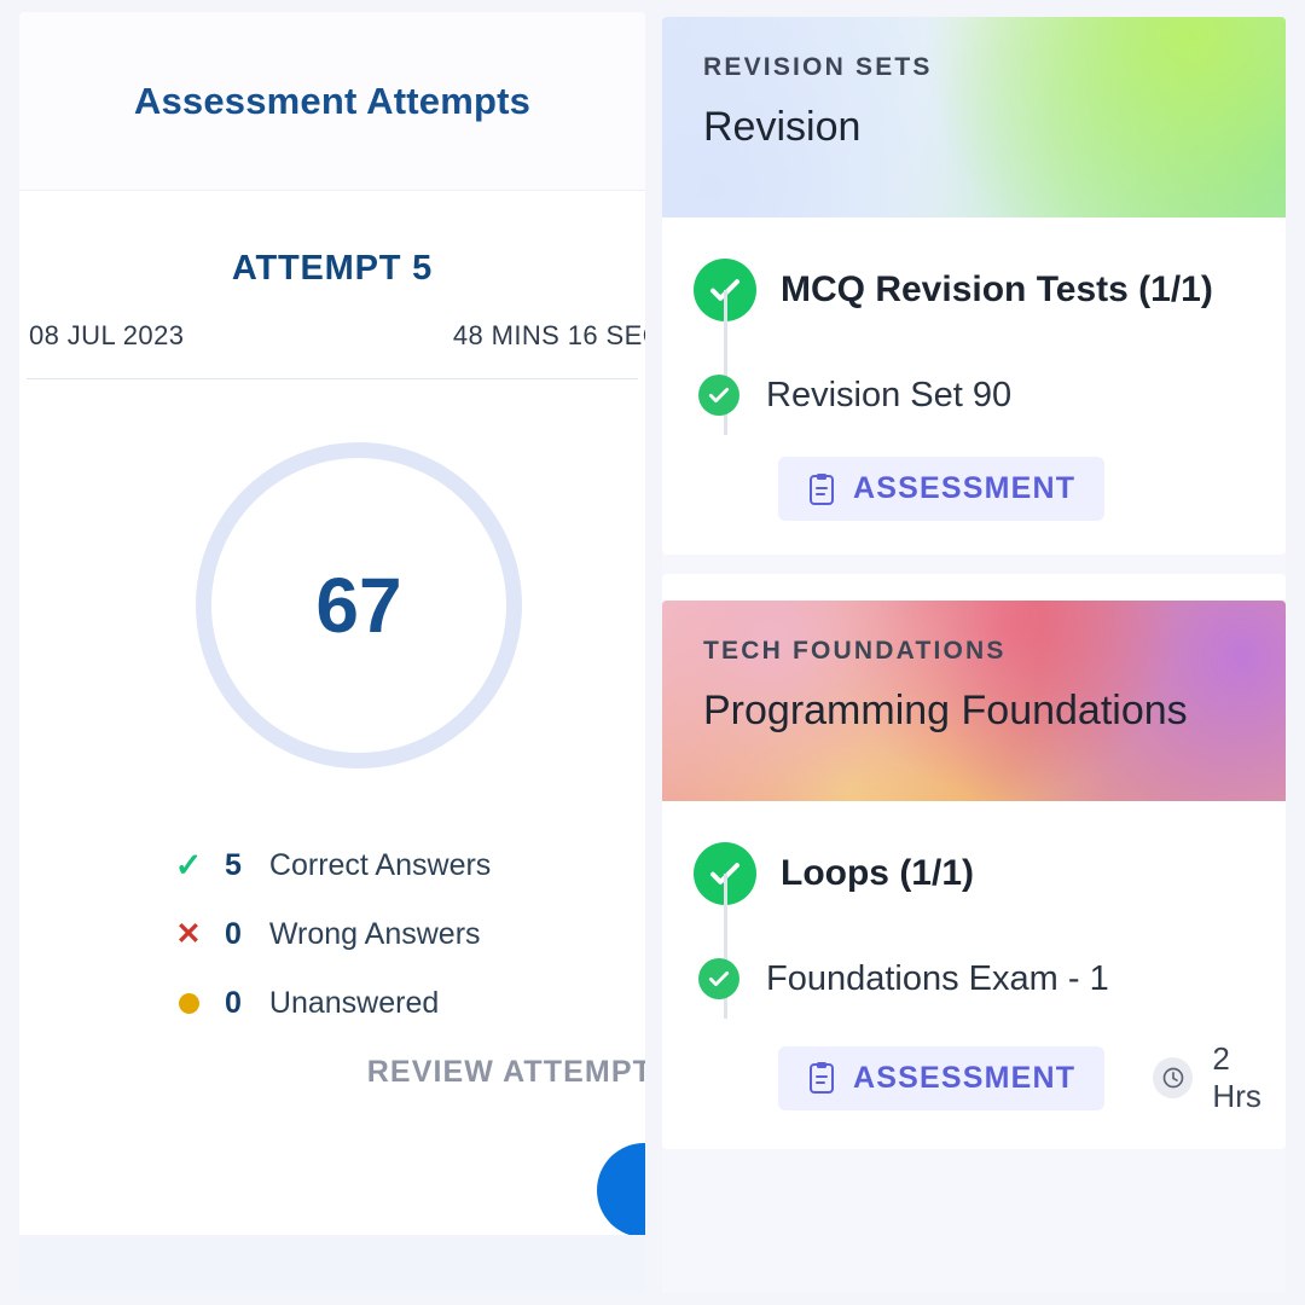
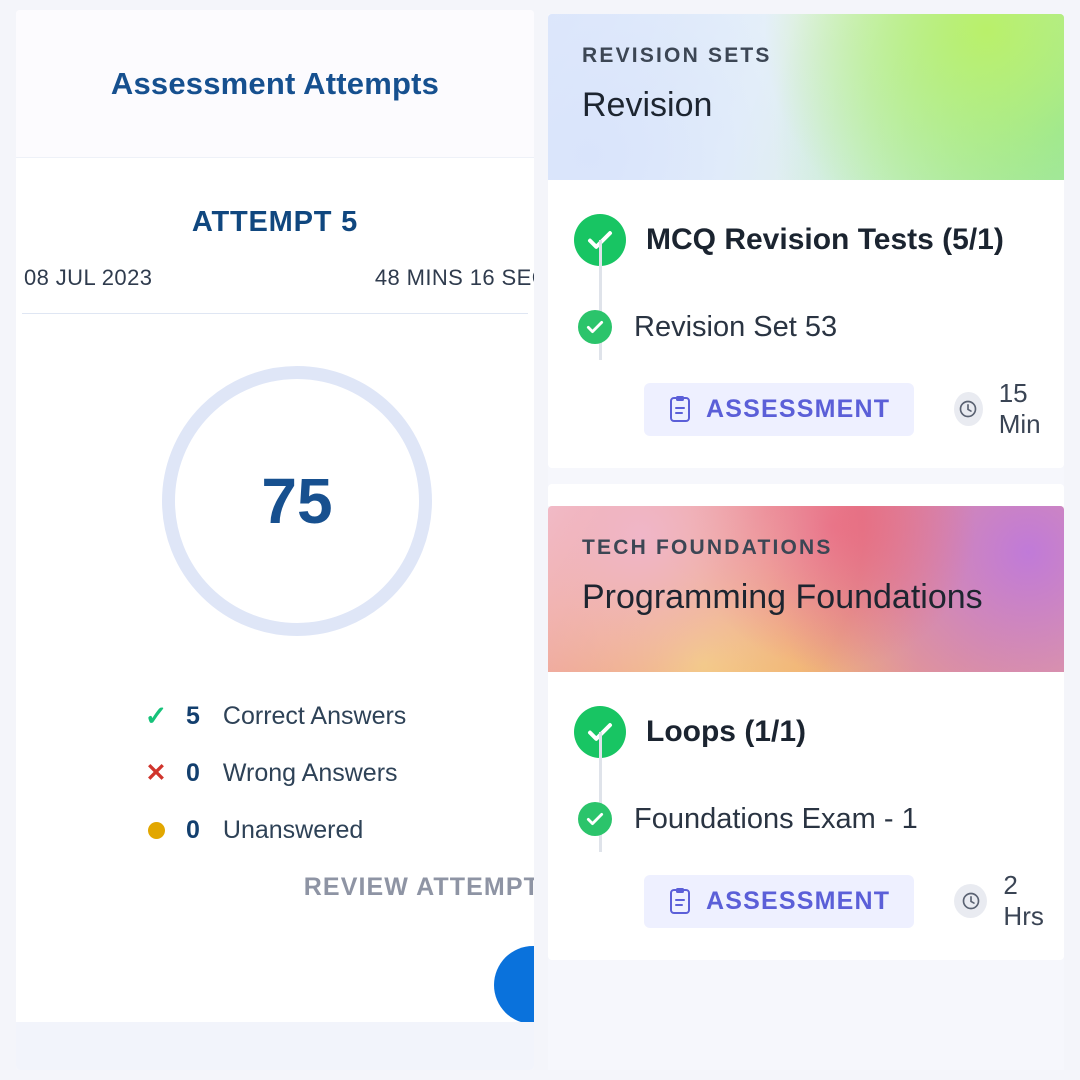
  Assessment Attempts
  ATTEMPT 5
  08 JUL 2023
  48 MINS 16 SE
- 67
+ 75
  ✓
  5
  Correct Answers
  ✕
  0
  Wrong Answers
  0
  Unanswered
  REVIEW ATTEMPT
  REVISION SETS
  Revision
- MCQ Revision Tests (1/1)
+ MCQ Revision Tests (5/1)
- Revision Set 90
+ Revision Set 53
  ASSESSMENT
+ 15 Min
  TECH FOUNDATIONS
  Programming Foundations
  Loops (1/1)
  Foundations Exam - 1
  ASSESSMENT
  2 Hrs
